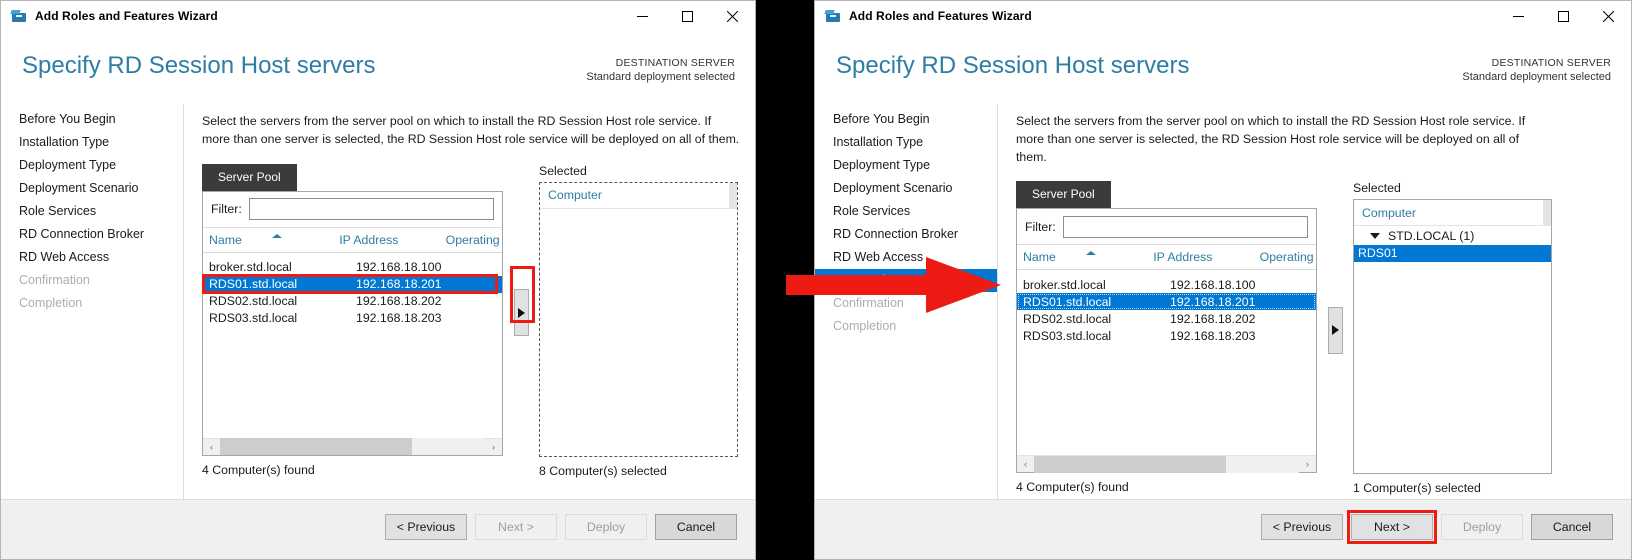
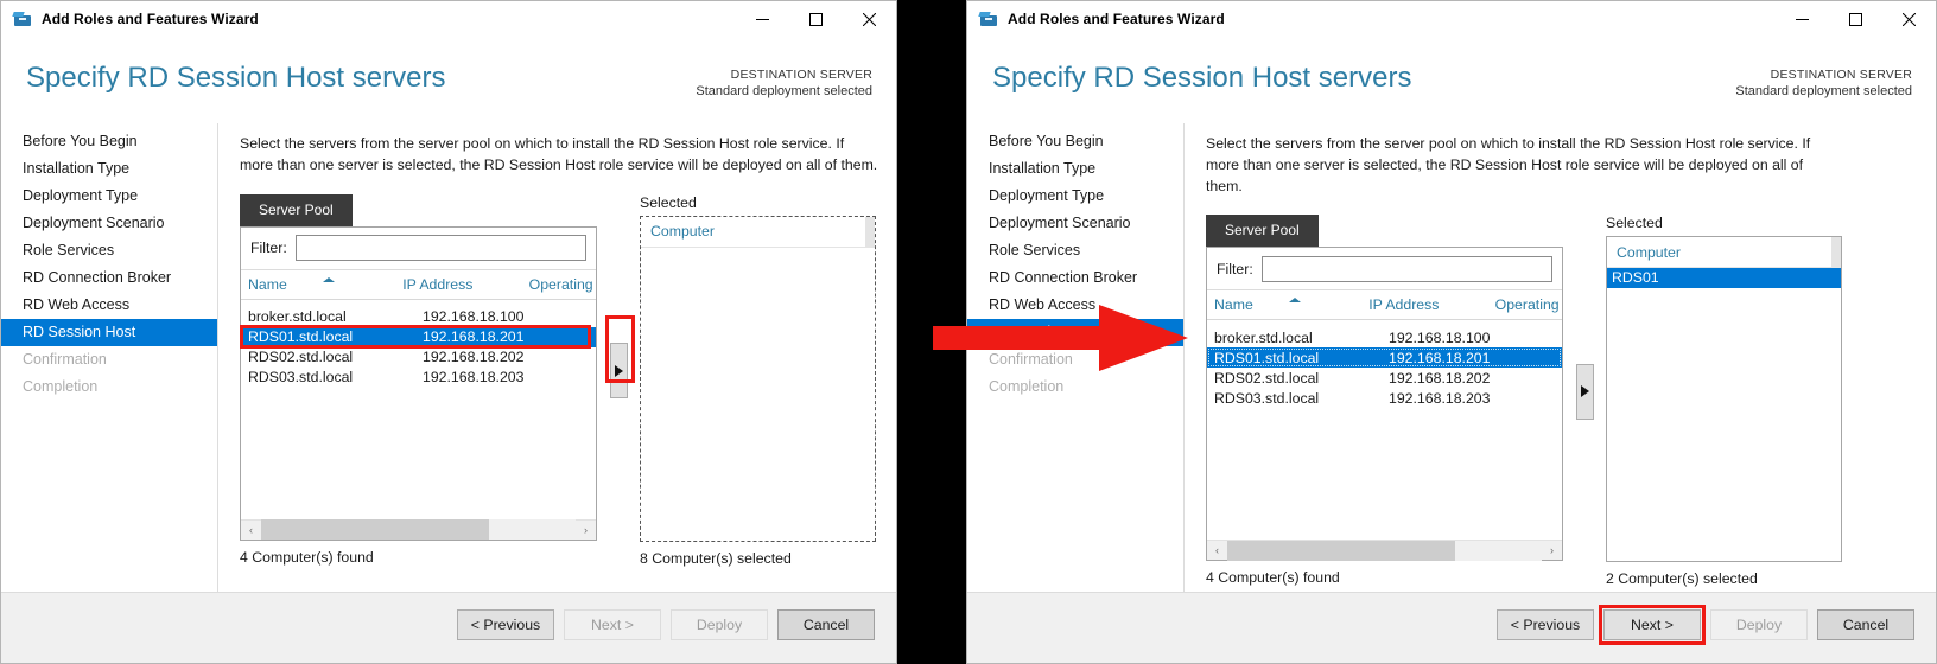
  Add Roles and Features Wizard
  Specify RD Session Host servers
  DESTINATION SERVER
  Standard deployment selected
  Before You Begin
  Installation Type
  Deployment Type
  Deployment Scenario
  Role Services
  RD Connection Broker
  RD Web Access
+ RD Session Host
  Confirmation
  Completion
  Select the servers from the server pool on which to install the RD Session Host role service. If more than one server is selected, the RD Session Host role service will be deployed on all of them.
  Server Pool
  Filter:
  Name
  IP Address
  Operating
  broker.std.local
  192.168.18.100
  RDS01.std.local
  192.168.18.201
  RDS02.std.local
  192.168.18.202
  RDS03.std.local
  192.168.18.203
  ‹
  ›
  4 Computer(s) found
  Selected
  Computer
  8 Computer(s) selected
  < Previous
  Next >
  Deploy
  Cancel
  Add Roles and Features Wizard
  Specify RD Session Host servers
  DESTINATION SERVER
  Standard deployment selected
  Before You Begin
  Installation Type
  Deployment Type
  Deployment Scenario
  Role Services
  RD Connection Broker
  RD Web Access
  Confirmation
  Completion
  Select the servers from the server pool on which to install the RD Session Host role service. If more than one server is selected, the RD Session Host role service will be deployed on all of them.
  Server Pool
  Filter:
  Name
  IP Address
  Operating
  broker.std.local
  192.168.18.100
  RDS01.std.local
  192.168.18.201
  RDS02.std.local
  192.168.18.202
  RDS03.std.local
  192.168.18.203
  ‹
  ›
  4 Computer(s) found
  Selected
  Computer
- STD.LOCAL (1)
  RDS01
- 1 Computer(s) selected
+ 2 Computer(s) selected
  < Previous
  Next >
  Deploy
  Cancel
